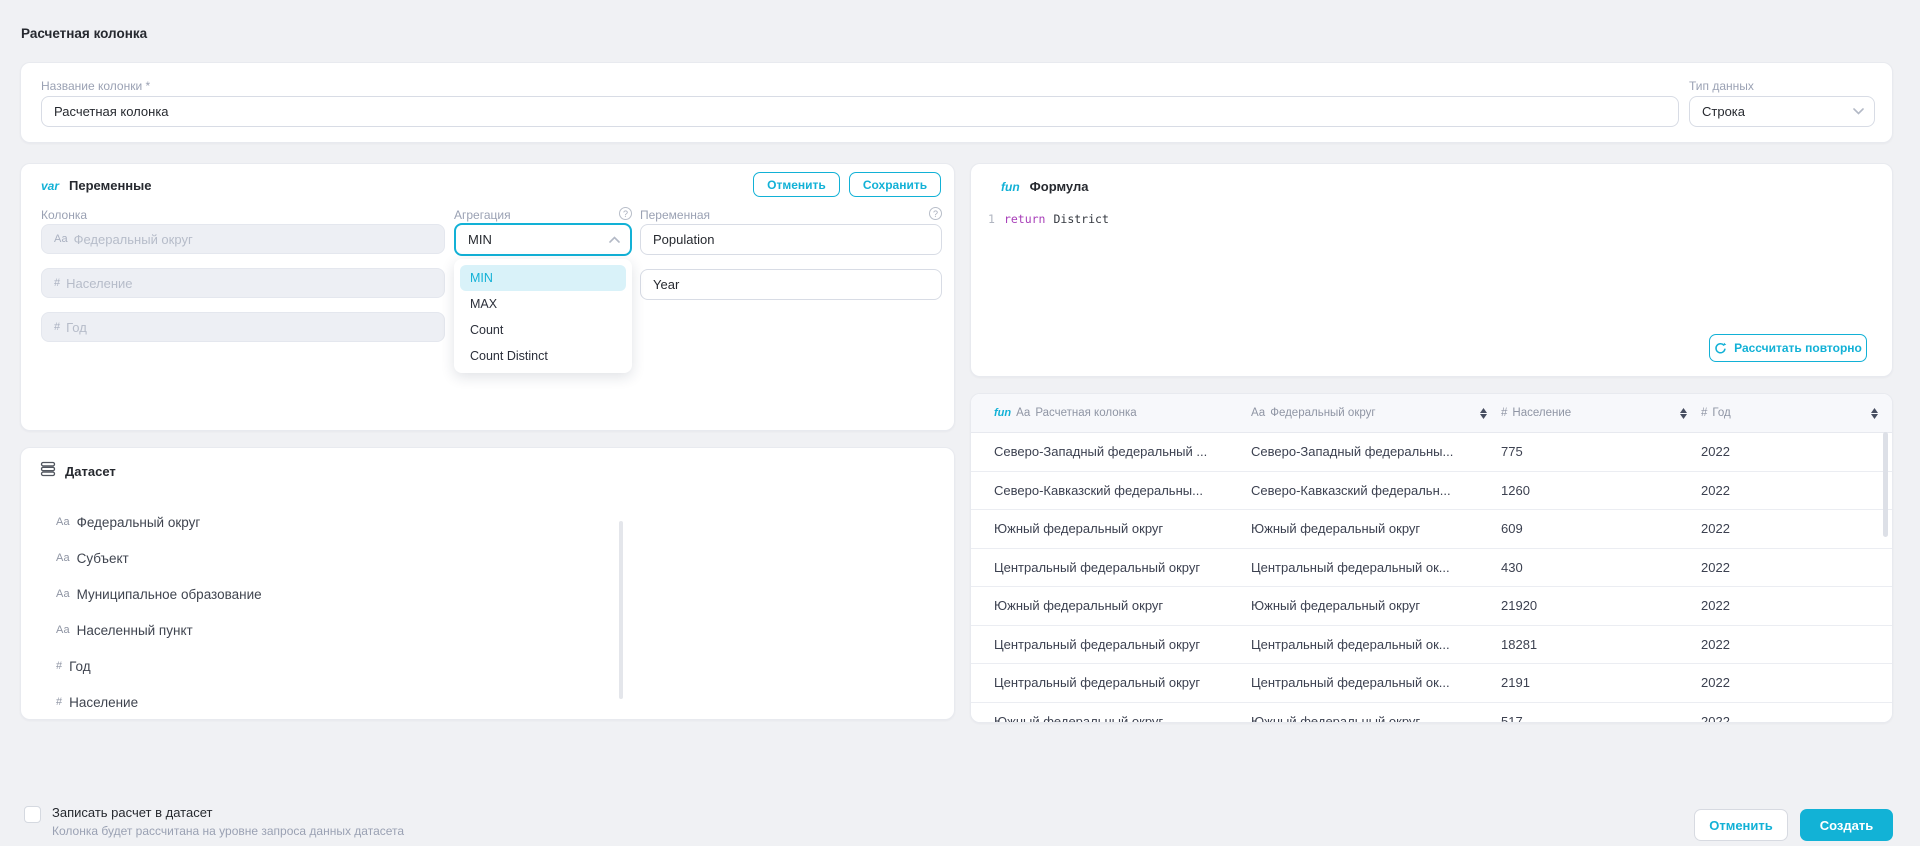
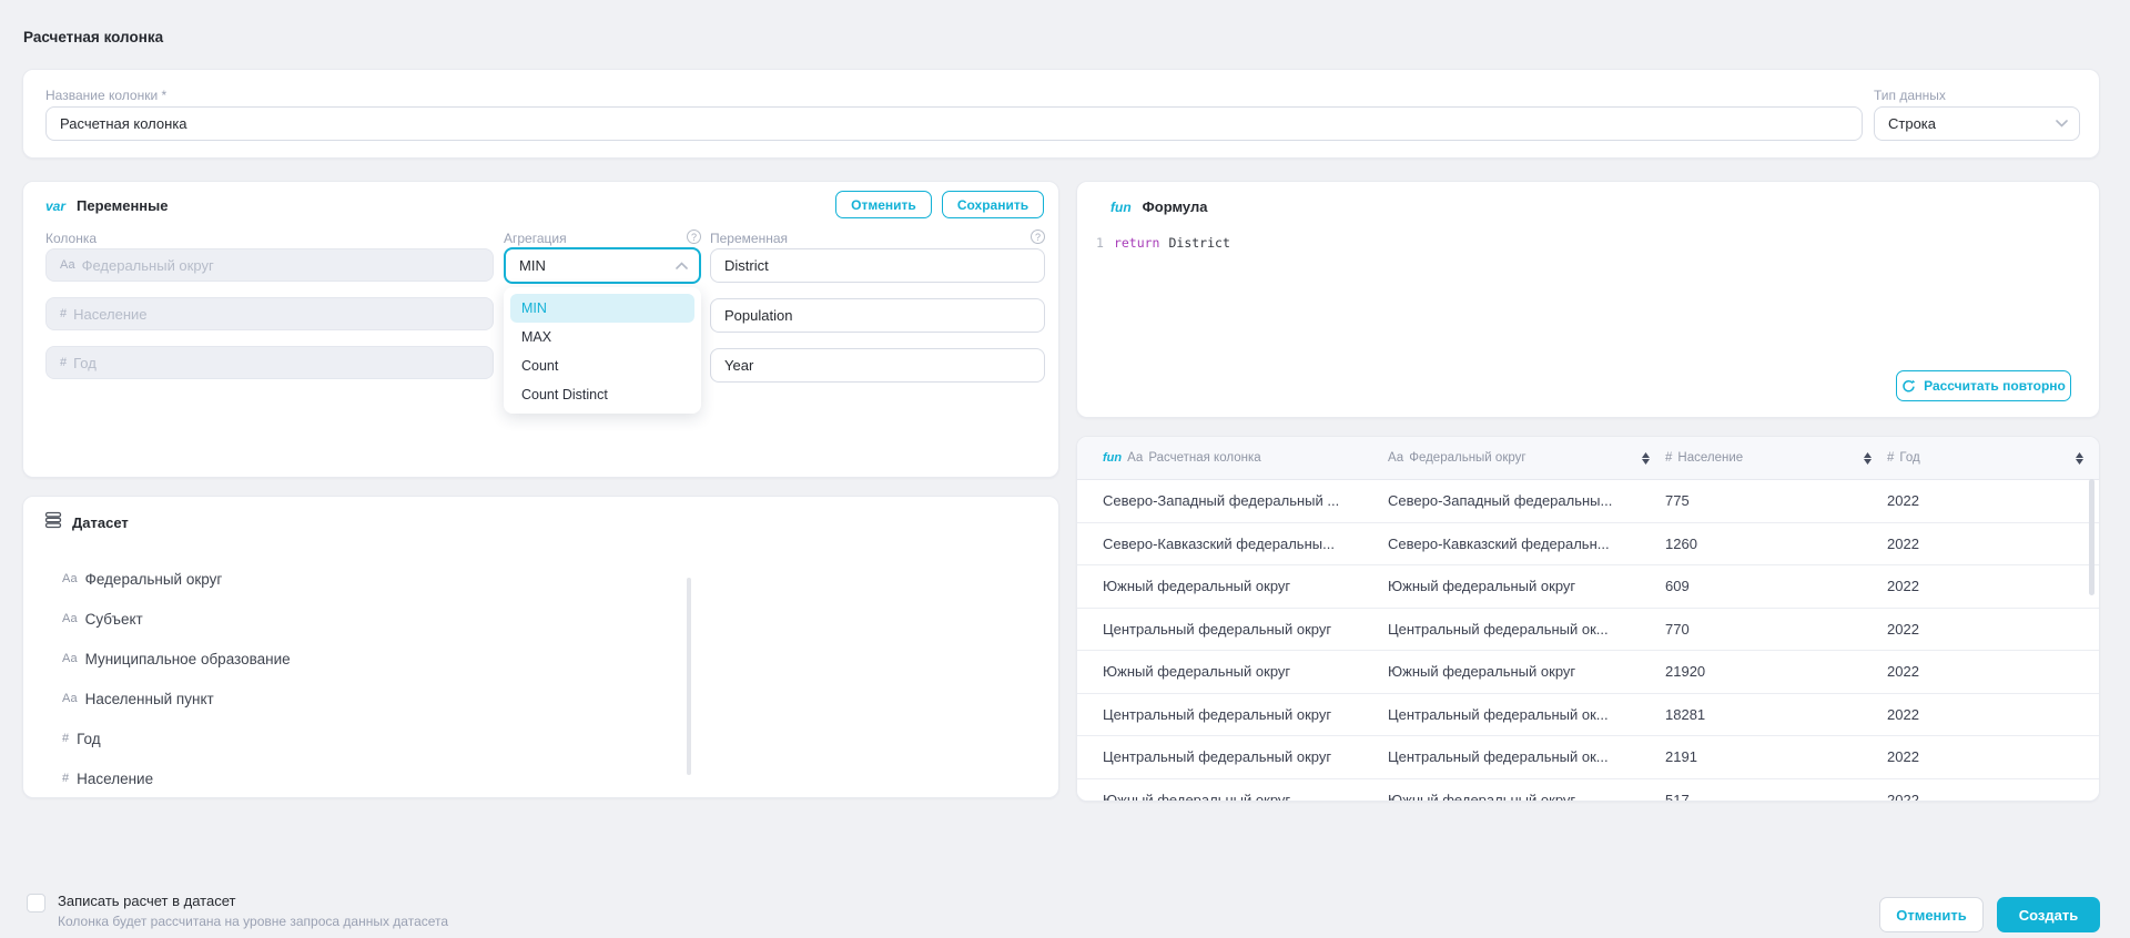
  Расчетная колонка
  Название колонки *
  Расчетная колонка
  Тип данных
  Строка
  var
  Переменные
  Отменить
  Сохранить
  Колонка
  Агрегация
  ?
  Переменная
  ?
  Аа
  Федеральный округ
  #
  Население
  #
  Год
  MIN
  MIN
  MAX
  Count
  Count Distinct
+ District
  Population
  Year
  Датасет
  Аа
  Федеральный округ
  Аа
  Субъект
  Аа
  Муниципальное образование
  Аа
  Населенный пункт
  #
  Год
  #
  Население
  fun
  Формула
  1
  return District
  Рассчитать повторно
  fun
  Аа
  Расчетная колонка
  Аа
  Федеральный округ
  #
  Население
  #
  Год
  Северо-Западный федеральный ...
  Северо-Западный федеральны...
  775
  2022
  Северо-Кавказский федеральны...
  Северо-Кавказский федеральн...
  1260
  2022
  Южный федеральный округ
  Южный федеральный округ
  609
  2022
  Центральный федеральный округ
  Центральный федеральный ок...
- 430
+ 770
  2022
  Южный федеральный округ
  Южный федеральный округ
  21920
  2022
  Центральный федеральный округ
  Центральный федеральный ок...
  18281
  2022
  Центральный федеральный округ
  Центральный федеральный ок...
  2191
  2022
  Южный федеральный округ
  Южный федеральный округ
  517
  2022
  Записать расчет в датасет
  Колонка будет рассчитана на уровне запроса данных датасета
  Отменить
  Создать
